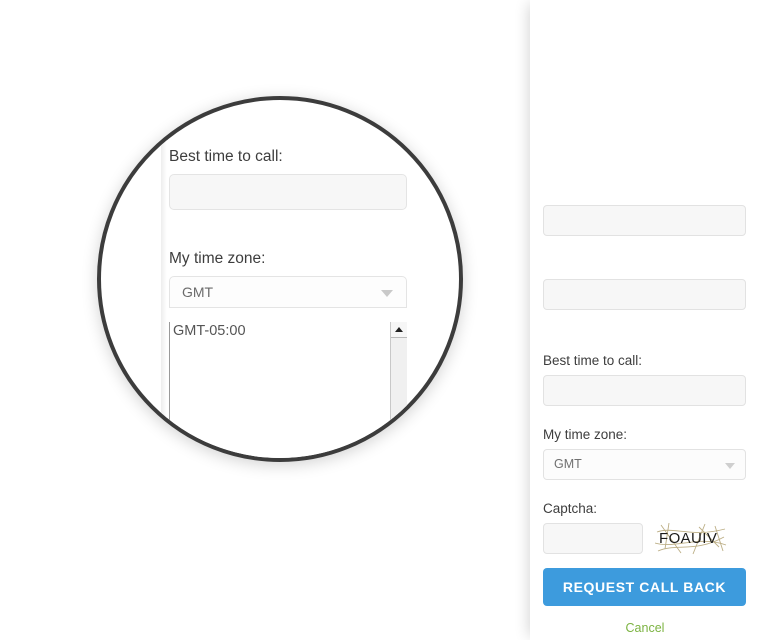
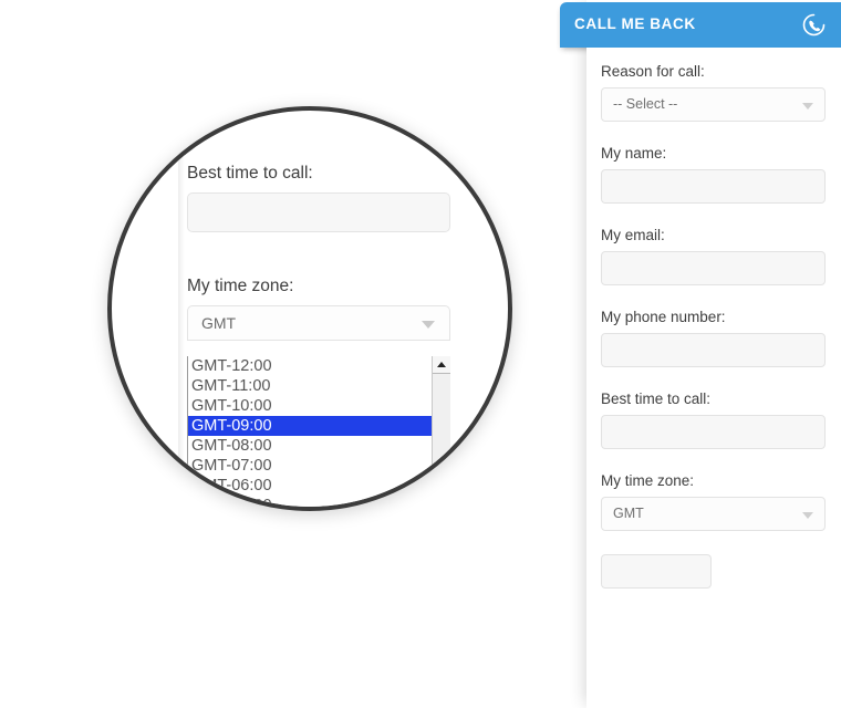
+ CALL ME BACK
+ Reason for call:
+ -- Select --
+ My name:
+ My email:
+ My phone number:
  Best time to call:
  My time zone:
  GMT
- Captcha:
- FOAUIV
- REQUEST CALL BACK
- Cancel
  Best time to call:
  My time zone:
  GMT
+ GMT-12:00
+ GMT-11:00
+ GMT-10:00
+ GMT-09:00
+ GMT-08:00
+ GMT-07:00
+ GMT-06:00
  GMT-05:00
